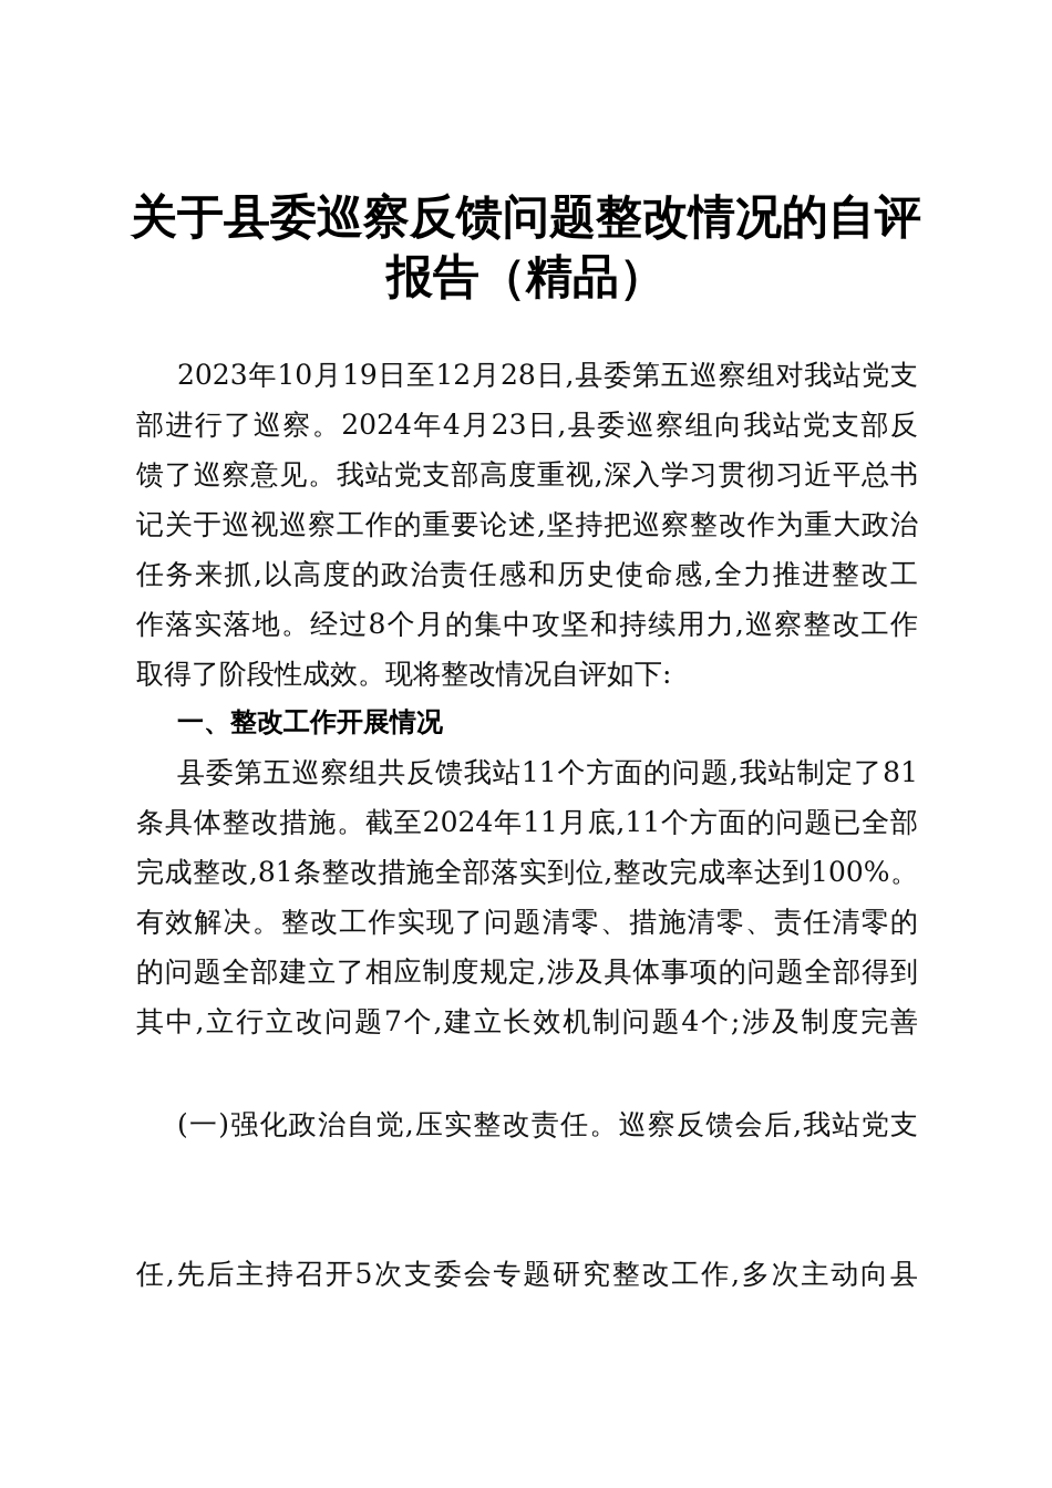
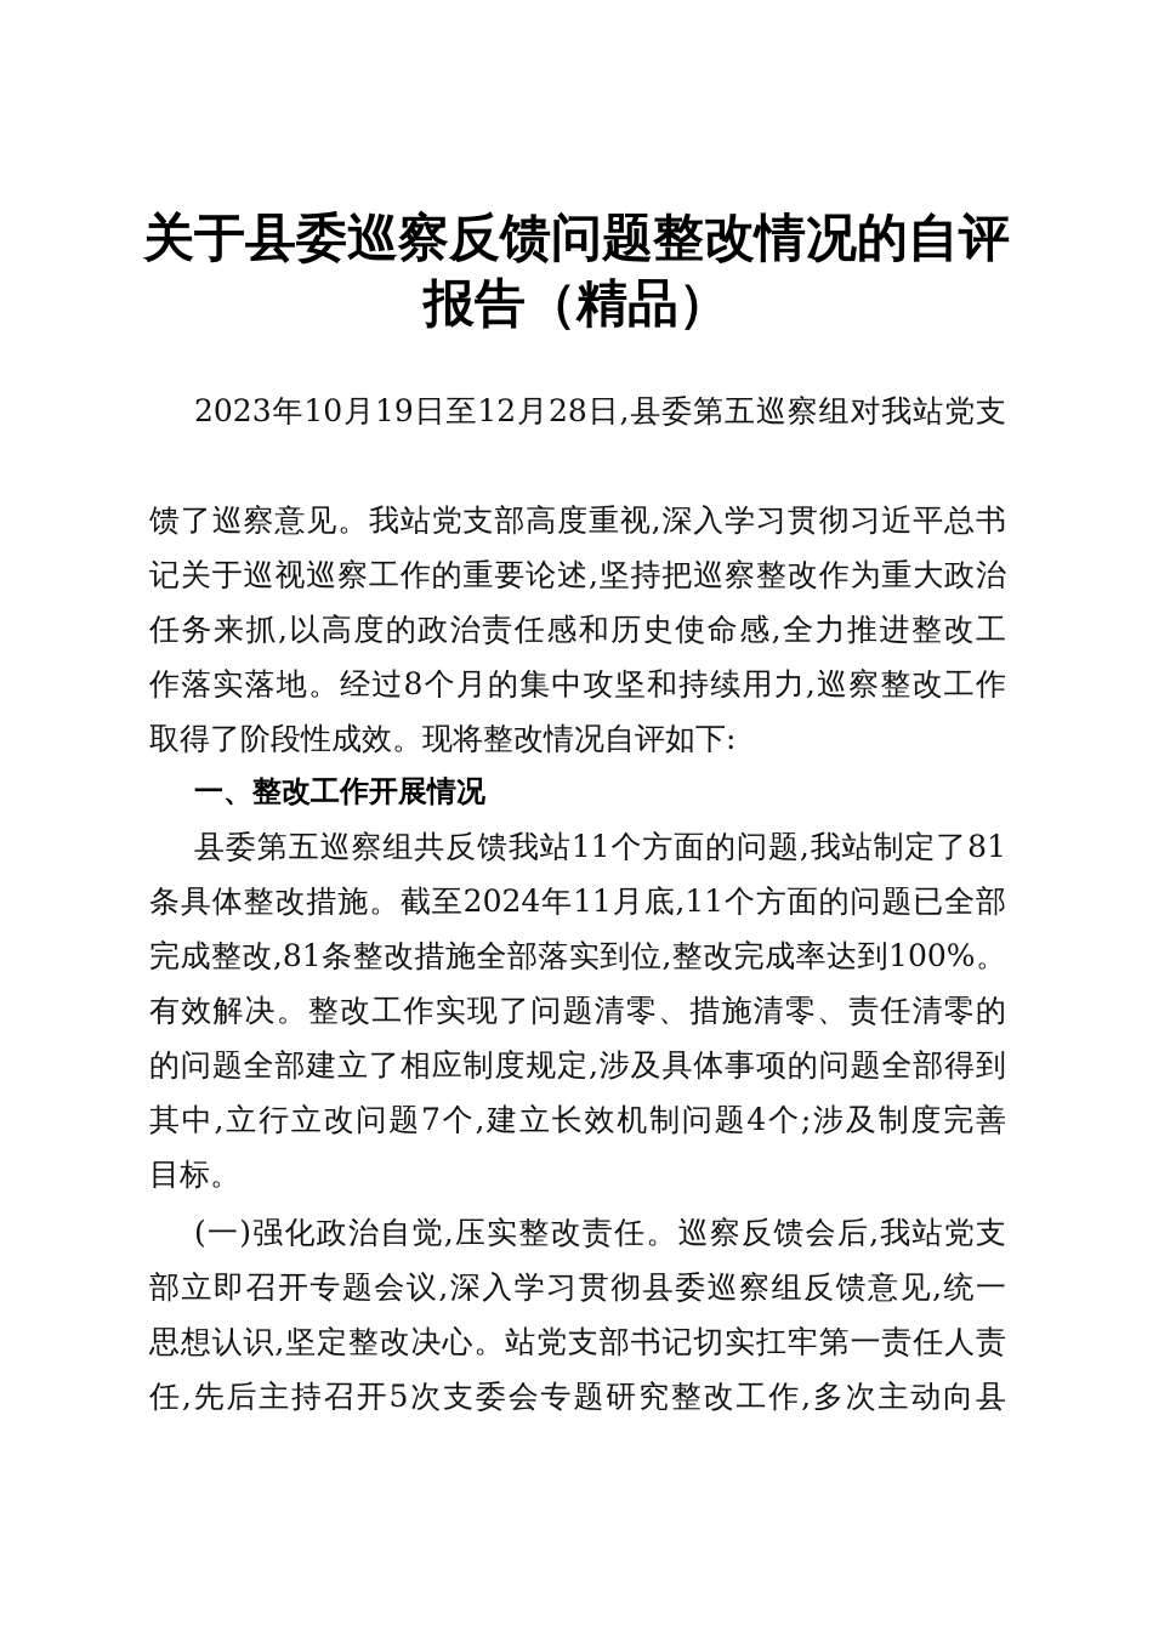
  关于县委巡察反馈问题整改情况的自评
  报告（精品）
  2023年10月19日至12月28日,县委第五巡察组对我站党支
- 部进行了巡察。2024年4月23日,县委巡察组向我站党支部反
  馈了巡察意见。我站党支部高度重视,深入学习贯彻习近平总书
  记关于巡视巡察工作的重要论述,坚持把巡察整改作为重大政治
  任务来抓,以高度的政治责任感和历史使命感,全力推进整改工
  作落实落地。经过8个月的集中攻坚和持续用力,巡察整改工作
  取得了阶段性成效。现将整改情况自评如下:
  一、整改工作开展情况
  县委第五巡察组共反馈我站11个方面的问题,我站制定了81
  条具体整改措施。截至2024年11月底,11个方面的问题已全部
  完成整改,81条整改措施全部落实到位,整改完成率达到100%。
  有效解决。整改工作实现了问题清零、措施清零、责任清零的
  的问题全部建立了相应制度规定,涉及具体事项的问题全部得到
  其中,立行立改问题7个,建立长效机制问题4个;涉及制度完善
+ 目标。
  (一)强化政治自觉,压实整改责任。巡察反馈会后,我站党支
+ 部立即召开专题会议,深入学习贯彻县委巡察组反馈意见,统一
+ 思想认识,坚定整改决心。站党支部书记切实扛牢第一责任人责
  任,先后主持召开5次支委会专题研究整改工作,多次主动向县
